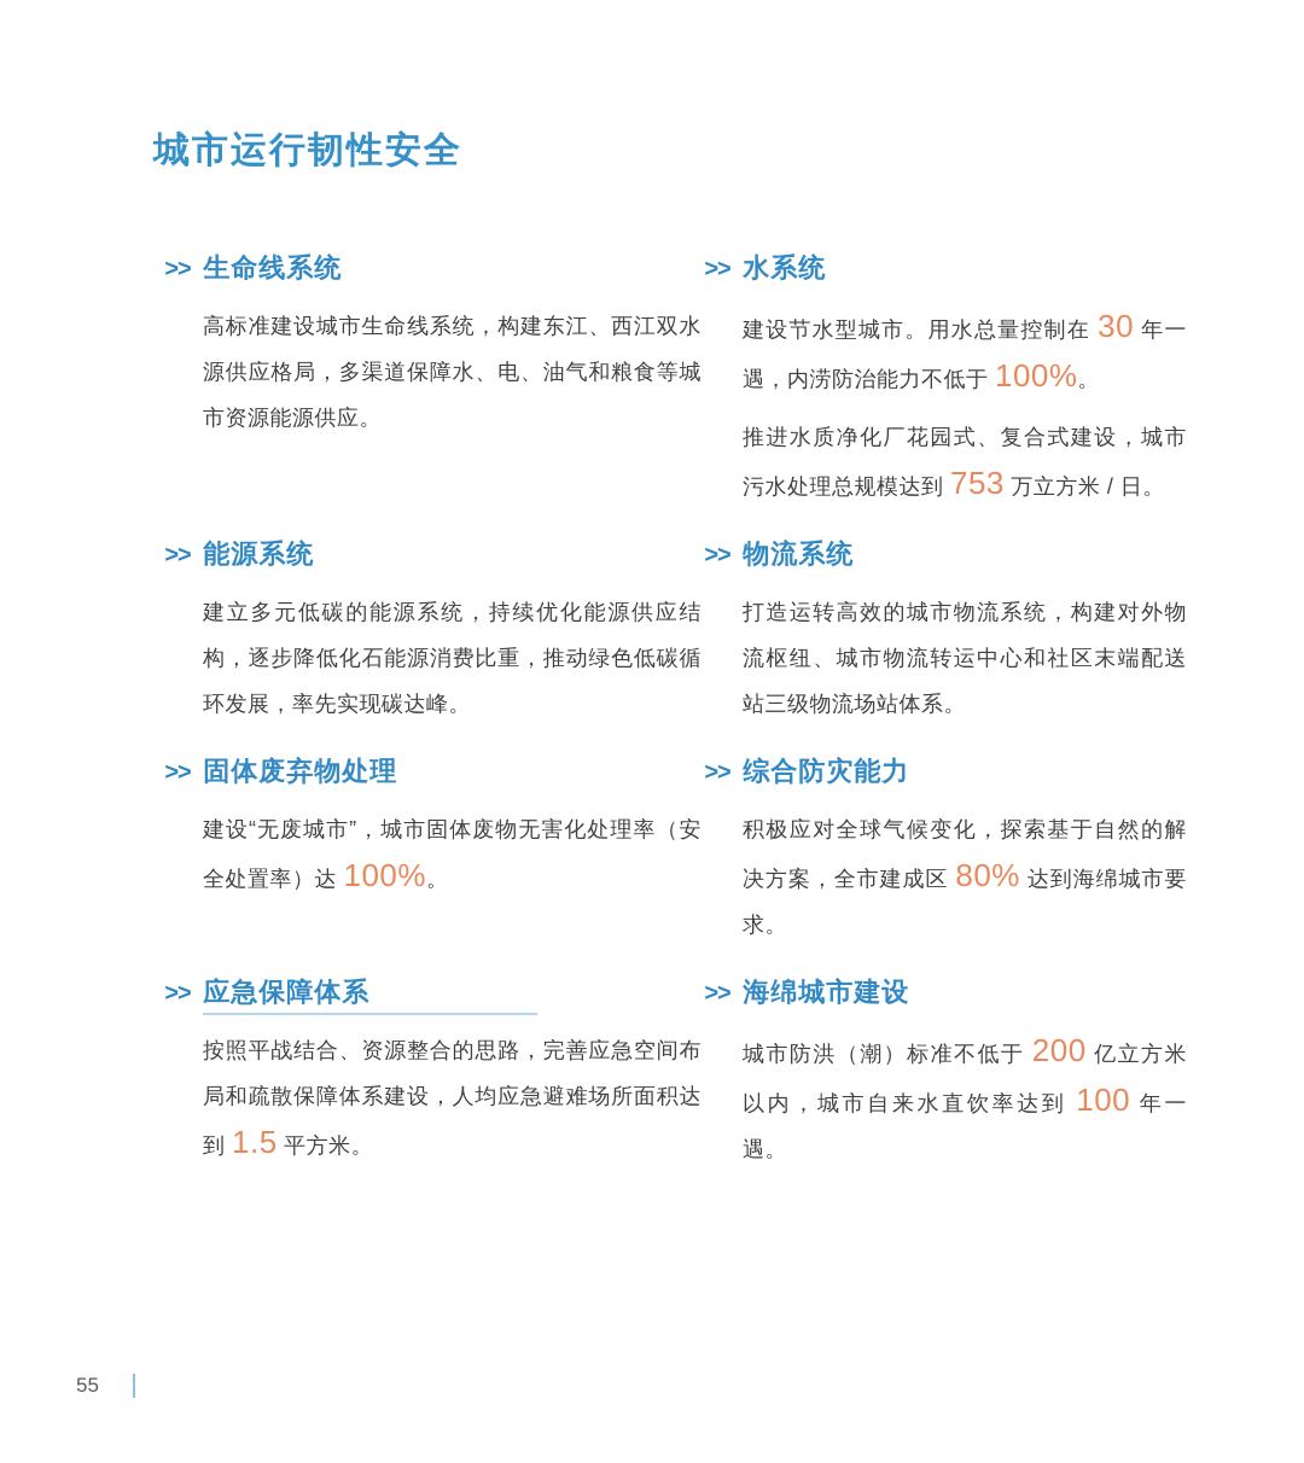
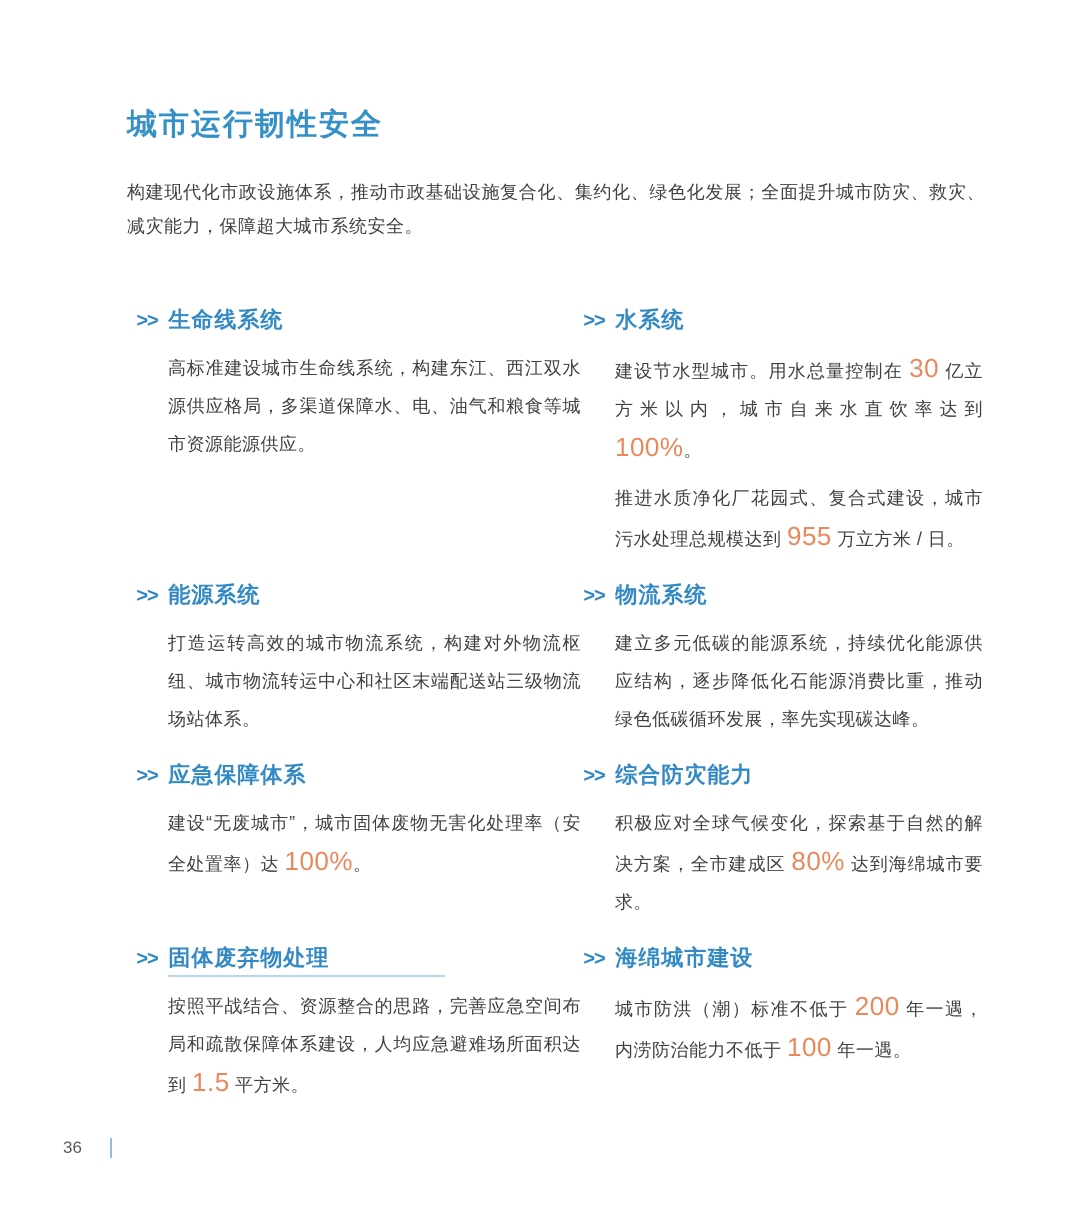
  城市运行韧性安全
+ 构建现代化市政设施体系，推动市政基础设施复合化、集约化、绿色化发展；全面提升城市防灾、救灾、减灾能力，保障超大城市系统安全。
  >>
  生命线系统
  高标准建设城市生命线系统，构建东江、西江双水源供应格局，多渠道保障水、电、油气和粮食等城市资源能源供应。
  >>
  水系统
- 建设节水型城市。用水总量控制在 30 年一遇，内涝防治能力不低于 100%。
+ 建设节水型城市。用水总量控制在 30 亿立方米以内，城市自来水直饮率达到 100%。
- 推进水质净化厂花园式、复合式建设，城市污水处理总规模达到 753 万立方米 / 日。
+ 推进水质净化厂花园式、复合式建设，城市污水处理总规模达到 955 万立方米 / 日。
  >>
  能源系统
- 建立多元低碳的能源系统，持续优化能源供应结构，逐步降低化石能源消费比重，推动绿色低碳循环发展，率先实现碳达峰。
+ 打造运转高效的城市物流系统，构建对外物流枢纽、城市物流转运中心和社区末端配送站三级物流场站体系。
  >>
  物流系统
- 打造运转高效的城市物流系统，构建对外物流枢纽、城市物流转运中心和社区末端配送站三级物流场站体系。
+ 建立多元低碳的能源系统，持续优化能源供应结构，逐步降低化石能源消费比重，推动绿色低碳循环发展，率先实现碳达峰。
  >>
- 固体废弃物处理
+ 应急保障体系
  建设“无废城市”，城市固体废物无害化处理率（安全处置率）达 100%。
  >>
  综合防灾能力
  积极应对全球气候变化，探索基于自然的解决方案，全市建成区 80% 达到海绵城市要求。
  >>
- 应急保障体系
+ 固体废弃物处理
  按照平战结合、资源整合的思路，完善应急空间布局和疏散保障体系建设，人均应急避难场所面积达到 1.5 平方米。
  >>
  海绵城市建设
- 城市防洪（潮）标准不低于 200 亿立方米以内，城市自来水直饮率达到 100 年一遇。
+ 城市防洪（潮）标准不低于 200 年一遇，内涝防治能力不低于 100 年一遇。
- 55
+ 36
